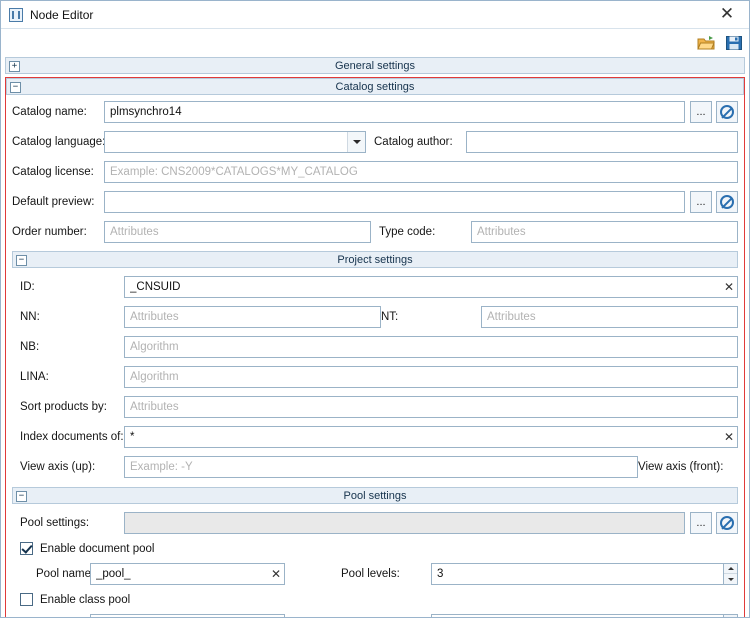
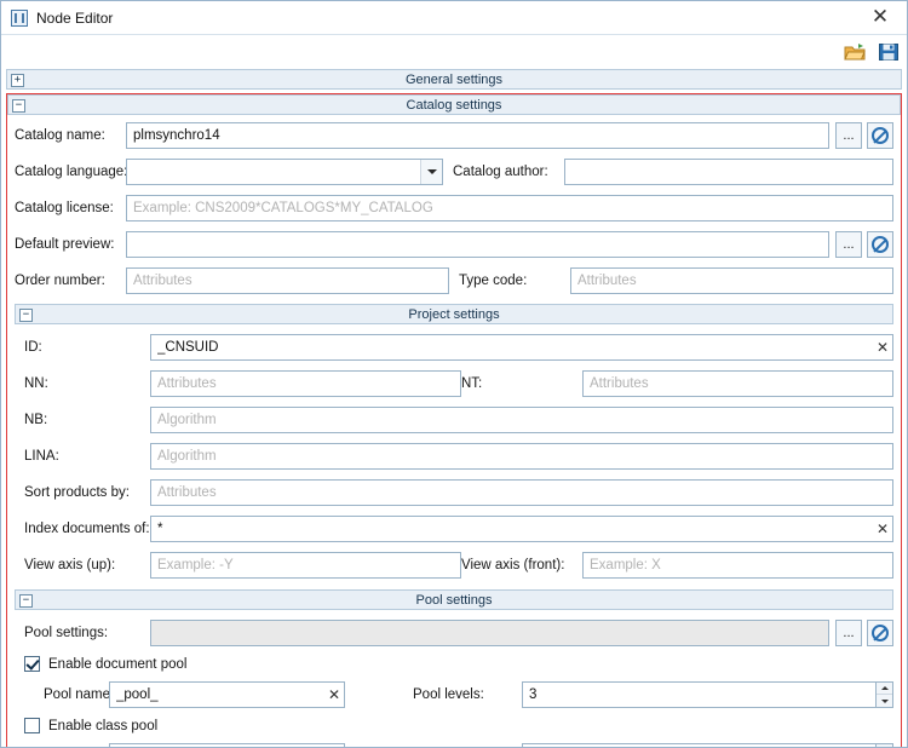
  Node Editor
  ✕
  +
  General settings
  −
  Catalog settings
  Catalog name:
  plmsynchro14
  ...
  Catalog language
  Catalog author:
  Catalog license:
  Example: CNS2009*CATALOGS*MY_CATALOG
  Default preview:
  ...
  Order number:
  Attributes
  Type code:
  Attributes
  −
  Project settings
  ID:
  _CNSUID
  ✕
  NN:
  Attributes
  NT:
  Attributes
  NB:
  Algorithm
  LINA:
  Algorithm
  Sort products by:
  Attributes
  Index documents of:
  *
  ✕
  View axis (up):
  Example: -Y
  View axis (front):
+ Example: X
  −
  Pool settings
  Pool settings:
  ...
  Enable document pool
  Pool name
  _pool_
  ✕
  Pool levels:
  3
  Enable class pool
